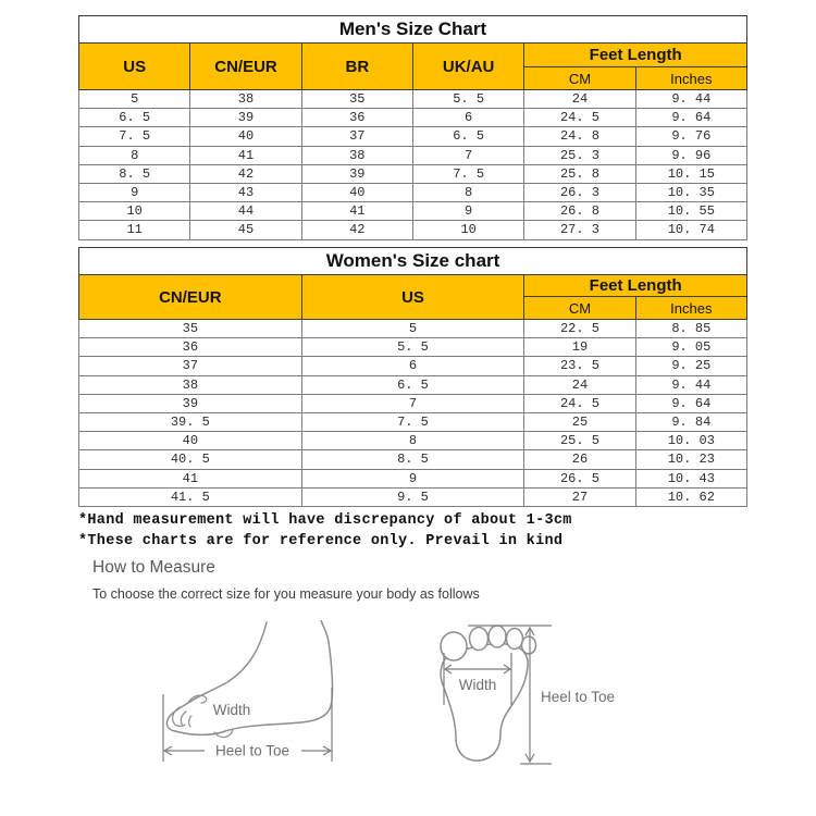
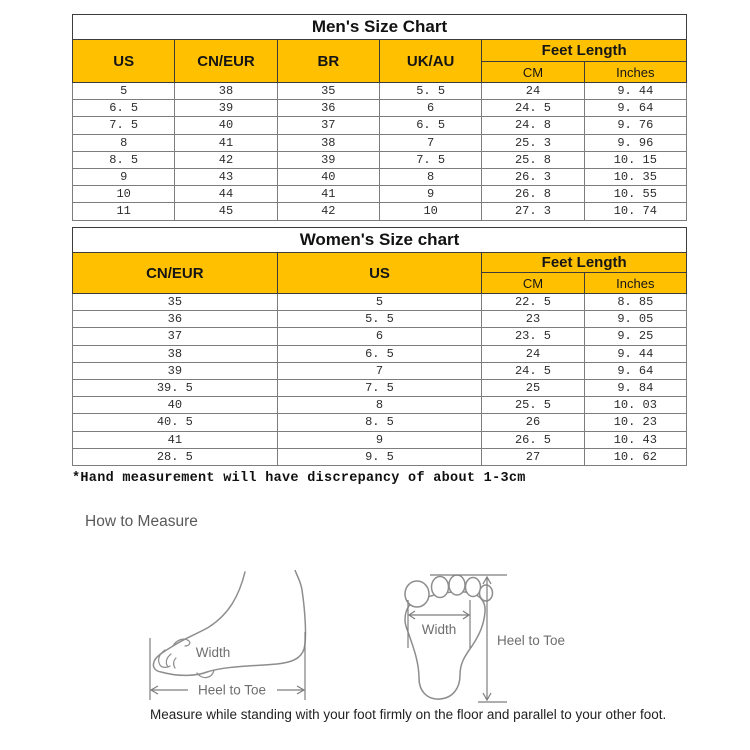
  Men's Size Chart
  US	CN/EUR	BR	UK/AU	Feet Length
  CM	Inches
  5	38	35	5. 5	24	9. 44
  6. 5	39	36	6	24. 5	9. 64
  7. 5	40	37	6. 5	24. 8	9. 76
  8	41	38	7	25. 3	9. 96
  8. 5	42	39	7. 5	25. 8	10. 15
  9	43	40	8	26. 3	10. 35
  10	44	41	9	26. 8	10. 55
  11	45	42	10	27. 3	10. 74
  Women's Size chart
  CN/EUR	US	Feet Length
  CM	Inches
  35	5	22. 5	8. 85
- 36	5. 5	19	9. 05
+ 36	5. 5	23	9. 05
  37	6	23. 5	9. 25
  38	6. 5	24	9. 44
  39	7	24. 5	9. 64
  39. 5	7. 5	25	9. 84
  40	8	25. 5	10. 03
  40. 5	8. 5	26	10. 23
  41	9	26. 5	10. 43
- 41. 5	9. 5	27	10. 62
+ 28. 5	9. 5	27	10. 62
  *Hand measurement will have discrepancy of about 1-3cm
- *These charts are for reference only. Prevail in kind
  How to Measure
- To choose the correct size for you measure your body as follows
  Width
  Heel to Toe
  Width
  Heel to Toe
+ Measure while standing with your foot firmly on the floor and parallel to your other foot.
